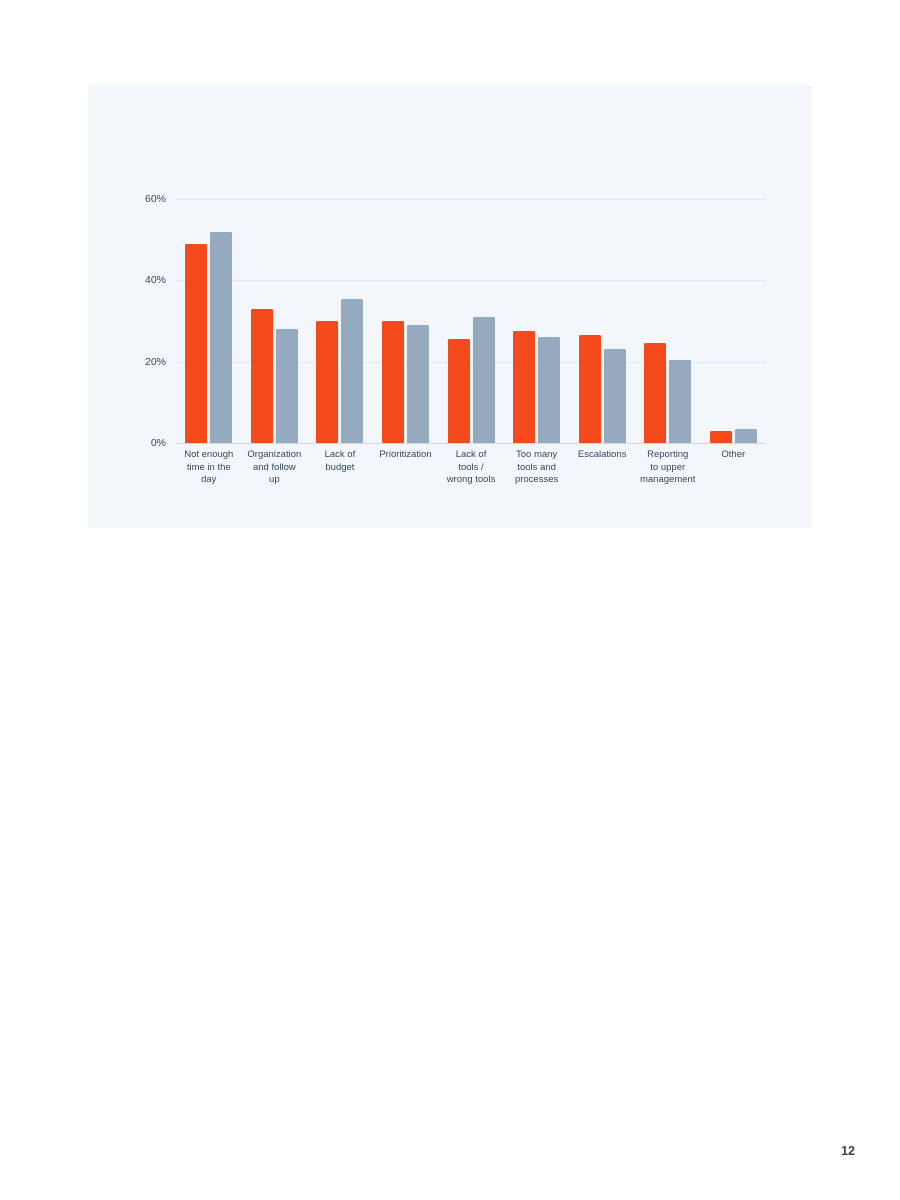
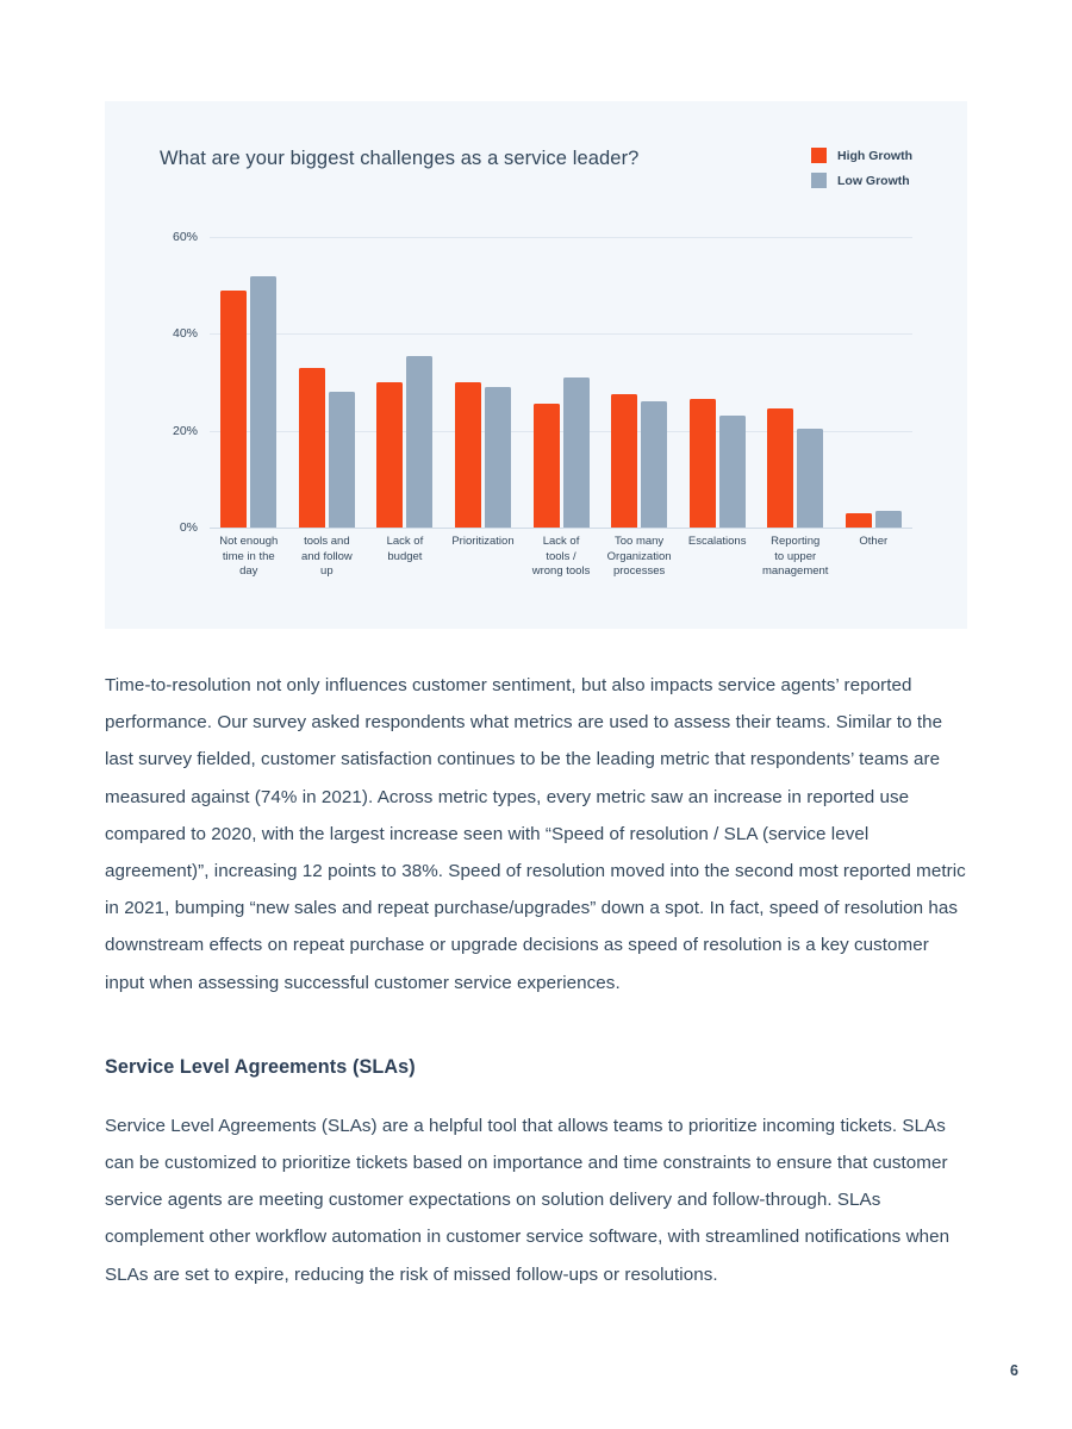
+ What are your biggest challenges as a service leader?
+ High Growth
+ Low Growth
  0%
  20%
  40%
  60%
  Not enough
  time in the
  day
- Organization
+ tools and
  and follow
  up
  Lack of
  budget
  Prioritization
  Lack of
  tools /
  wrong tools
  Too many
- tools and
+ Organization
  processes
  Escalations
  Reporting
  to upper
  management
  Other
+ Time-to-resolution not only influences customer sentiment, but also impacts service agents’ reported performance. Our survey asked respondents what metrics are used to assess their teams. Similar to the last survey fielded, customer satisfaction continues to be the leading metric that respondents’ teams are measured against (74% in 2021). Across metric types, every metric saw an increase in reported use compared to 2020, with the largest increase seen with “Speed of resolution / SLA (service level agreement)”, increasing 12 points to 38%. Speed of resolution moved into the second most reported metric in 2021, bumping “new sales and repeat purchase/upgrades” down a spot. In fact, speed of resolution has downstream effects on repeat purchase or upgrade decisions as speed of resolution is a key customer input when assessing successful customer service experiences.
+ Service Level Agreements (SLAs)
+ Service Level Agreements (SLAs) are a helpful tool that allows teams to prioritize incoming tickets. SLAs can be customized to prioritize tickets based on importance and time constraints to ensure that customer service agents are meeting customer expectations on solution delivery and follow-through. SLAs complement other workflow automation in customer service software, with streamlined notifications when SLAs are set to expire, reducing the risk of missed follow-ups or resolutions.
- 12
+ 6
